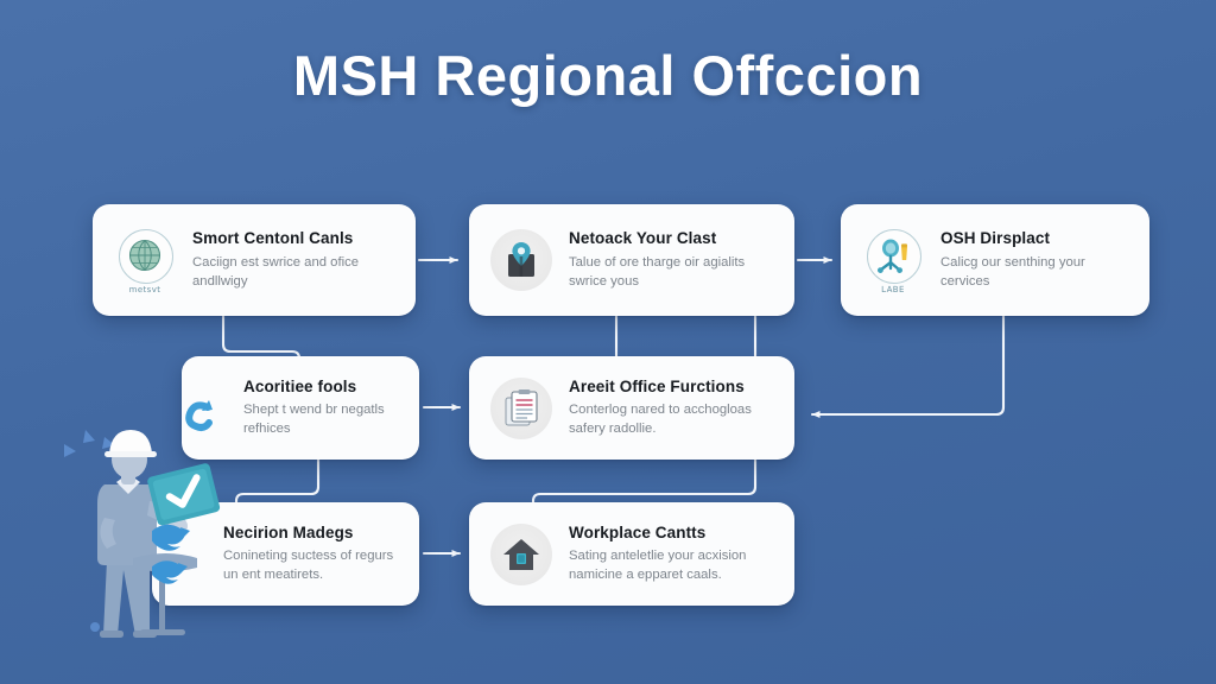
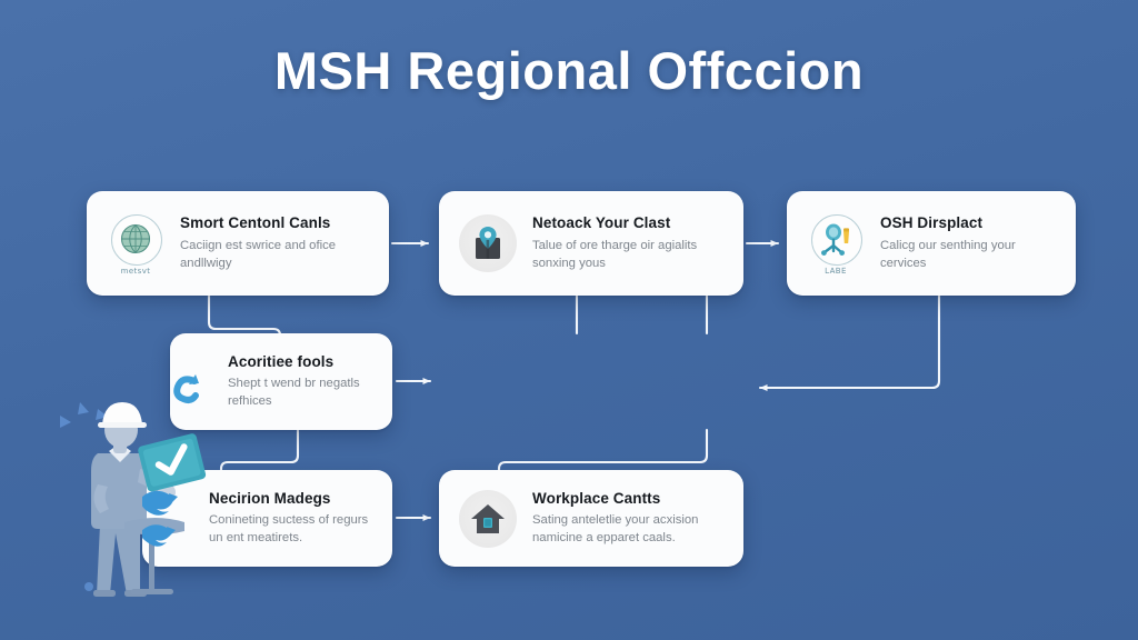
  MSH Regional Offccion
  metsvt
  Smort Centonl Canls
  Caciign est swrice and ofice andllwigy
  Netoack Your Clast
- Talue of ore tharge oir agialits swrice yous
+ Talue of ore tharge oir agialits sonxing yous
  LABE
  OSH Dirsplact
  Calicg our senthing your cervices
  Acoritiee fools
  Shept t wend br negatls refhices
- Areeit Office Furctions
- Conterlog nared to acchogloas safery radollie.
  Necirion Madegs
  Conineting suctess of regurs un ent meatirets.
  Workplace Cantts
  Sating anteletlie your acxision namicine a epparet caals.
